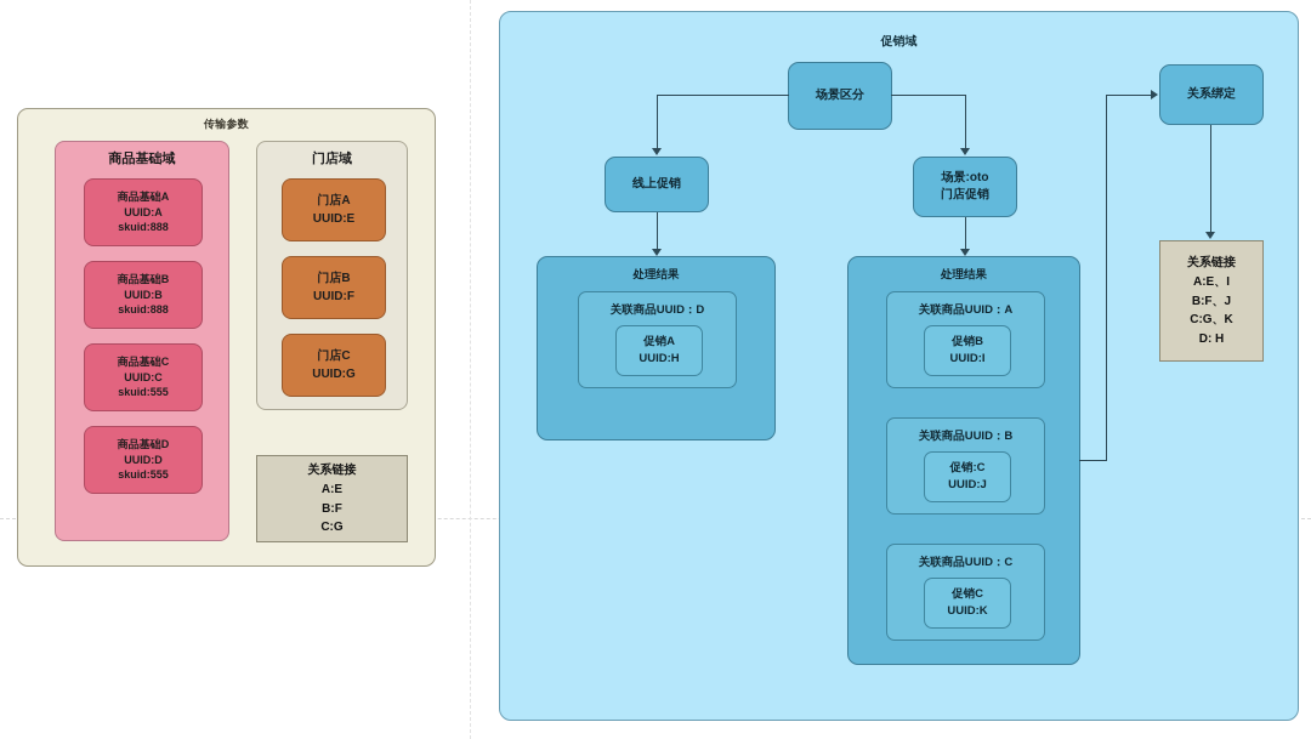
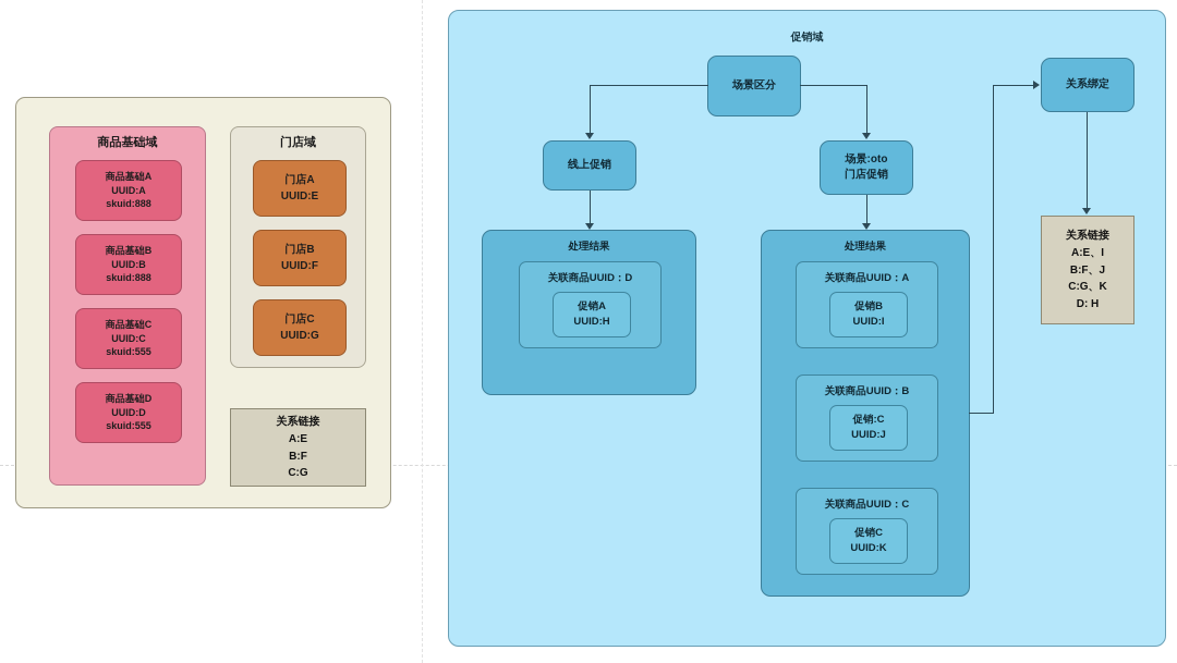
- 传输参数
  商品基础域
  商品基础A
  UUID:A
  skuid:888
  商品基础B
  UUID:B
  skuid:888
  商品基础C
  UUID:C
  skuid:555
  商品基础D
  UUID:D
  skuid:555
  门店域
  门店A
  UUID:E
  门店B
  UUID:F
  门店C
  UUID:G
  关系链接
  A:E
  B:F
  C:G
  促销域
  场景区分
  线上促销
  场景:oto
  门店促销
  处理结果
  关联商品UUID：D
  促销A
  UUID:H
  处理结果
  关联商品UUID：A
  促销B
  UUID:I
  关联商品UUID：B
  促销:C
  UUID:J
  关联商品UUID：C
  促销C
  UUID:K
  关系绑定
  关系链接
  A:E、I
  B:F、J
  C:G、K
  D: H
